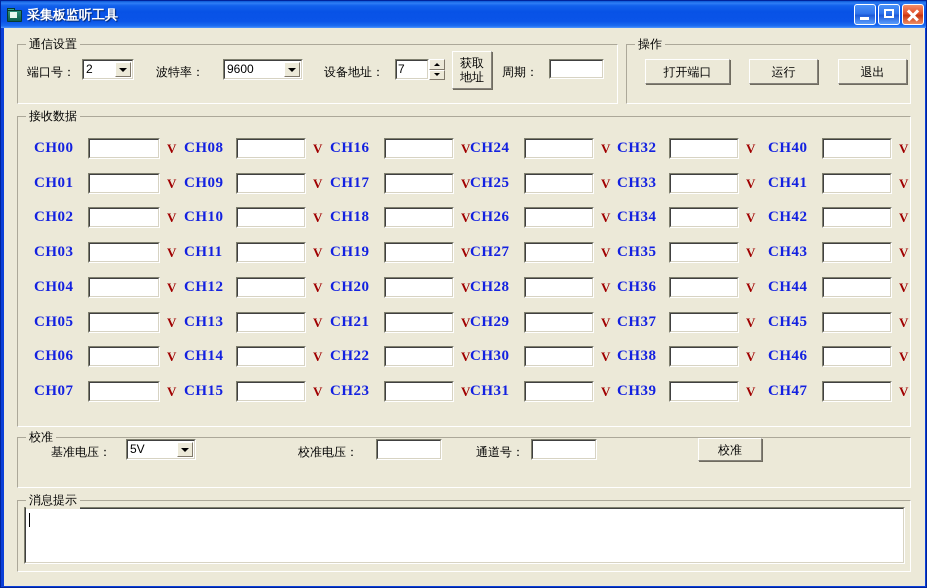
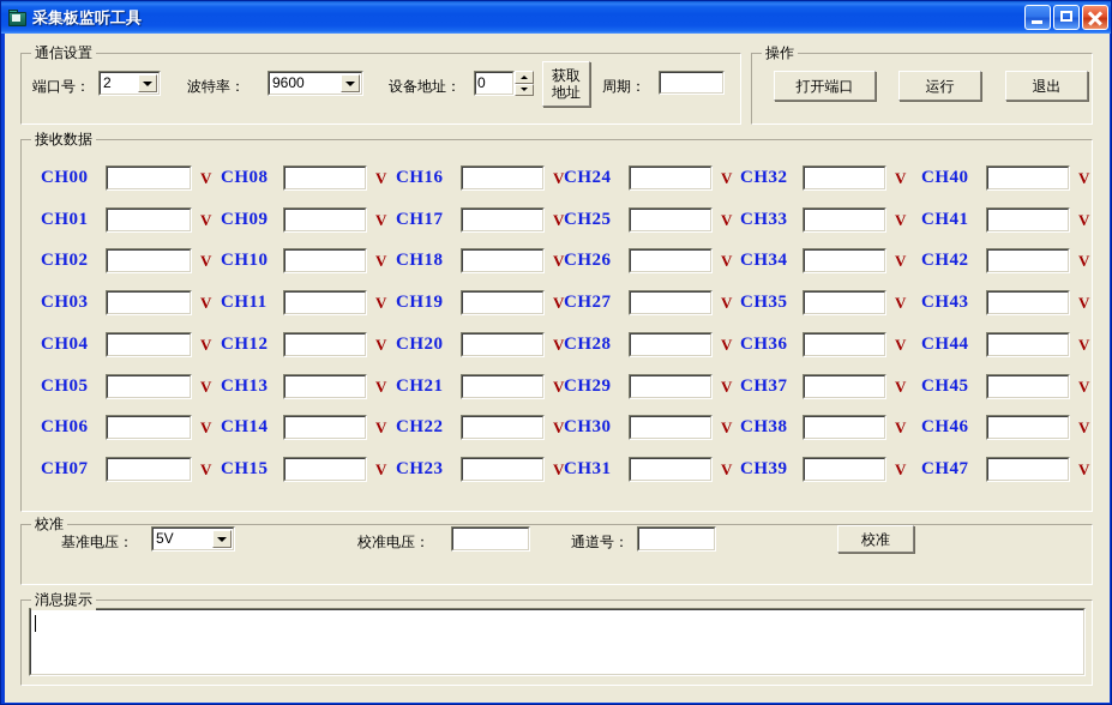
  采集板监听工具
  通信设置
  端口号：
  2
  波特率：
  9600
  设备地址：
- 7
+ 0
  获取
  地址
  周期：
  操作
  打开端口
  运行
  退出
  接收数据
  CH00
  V
  CH01
  V
  CH02
  V
  CH03
  V
  CH04
  V
  CH05
  V
  CH06
  V
  CH07
  V
  CH08
  V
  CH09
  V
  CH10
  V
  CH11
  V
  CH12
  V
  CH13
  V
  CH14
  V
  CH15
  V
  CH16
  V
  CH17
  V
  CH18
  V
  CH19
  V
  CH20
  V
  CH21
  V
  CH22
  V
  CH23
  V
  CH24
  V
  CH25
  V
  CH26
  V
  CH27
  V
  CH28
  V
  CH29
  V
  CH30
  V
  CH31
  V
  CH32
  V
  CH33
  V
  CH34
  V
  CH35
  V
  CH36
  V
  CH37
  V
  CH38
  V
  CH39
  V
  CH40
  V
  CH41
  V
  CH42
  V
  CH43
  V
  CH44
  V
  CH45
  V
  CH46
  V
  CH47
  V
  校准
  基准电压：
  5V
  校准电压：
  通道号：
  校准
  消息提示
